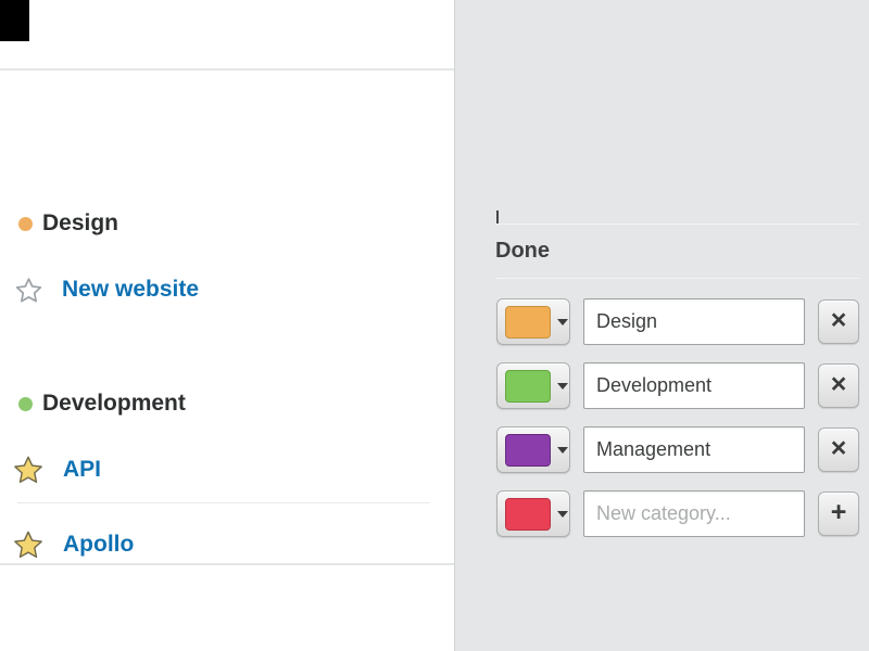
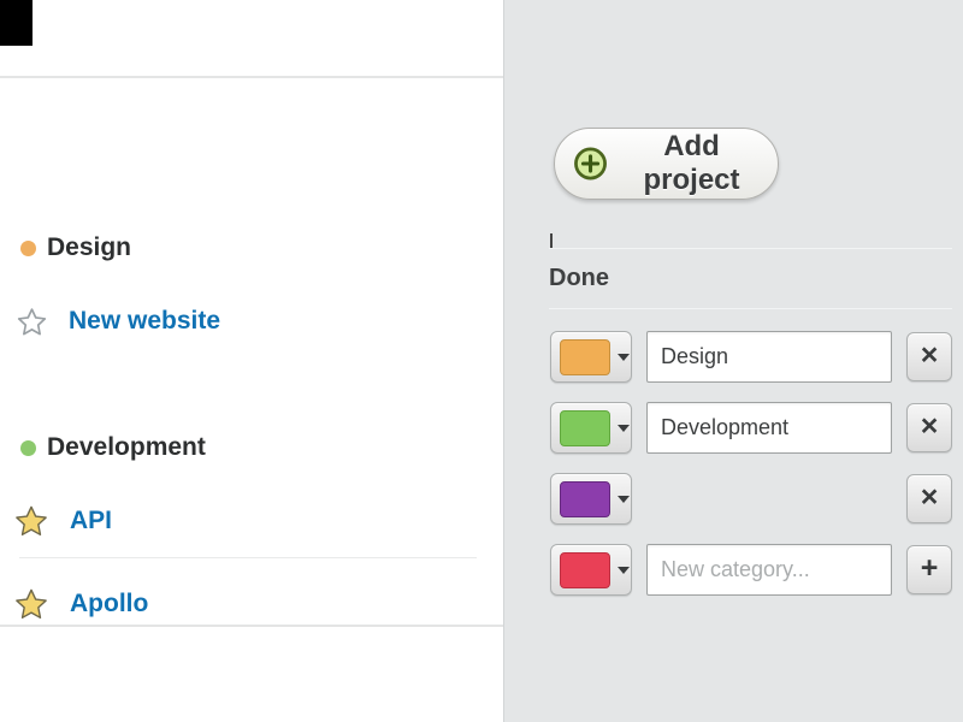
  Design
  New website
  Development
  API
  Apollo
+ Add project
  Done
  Design
  ×
  Development
  ×
- Management
  ×
  New category...
  +
